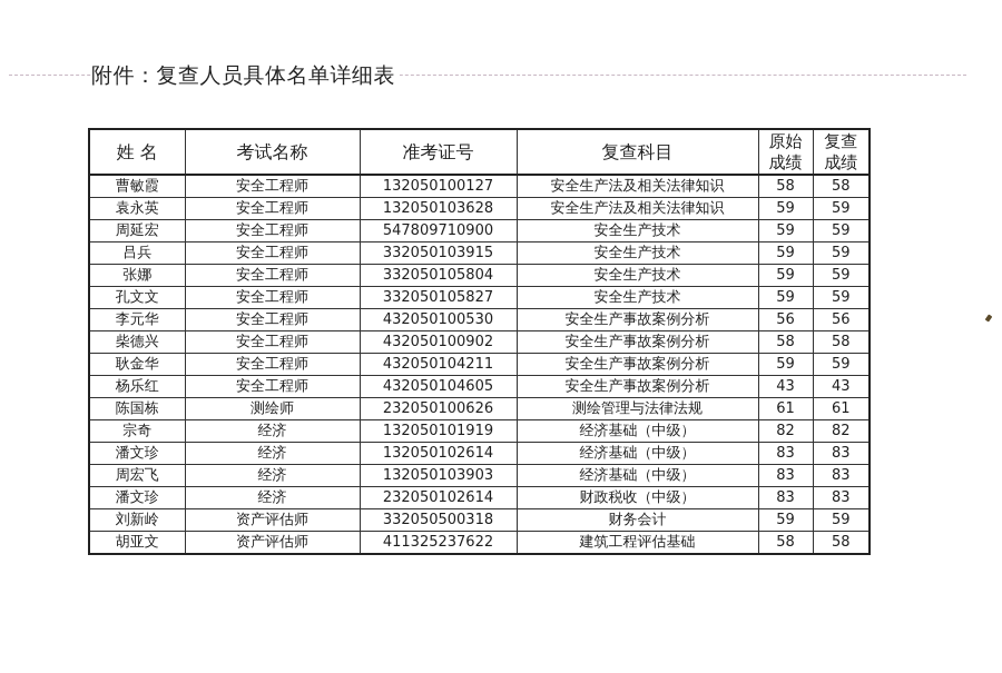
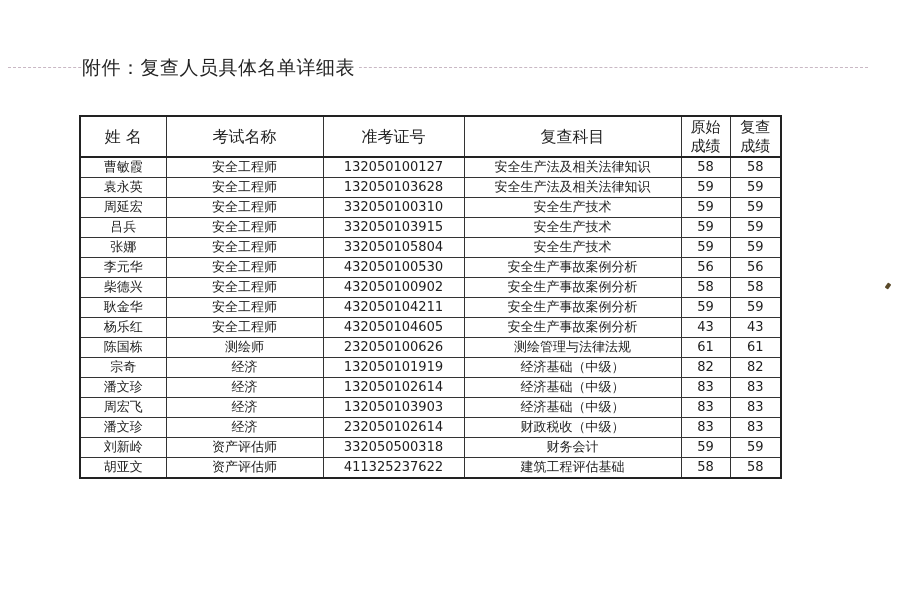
  附件：复查人员具体名单详细表
  姓 名	考试名称	准考证号	复查科目	原始 成绩	复查 成绩
  曹敏霞	安全工程师	132050100127	安全生产法及相关法律知识	58	58
  袁永英	安全工程师	132050103628	安全生产法及相关法律知识	59	59
- 周延宏	安全工程师	547809710900	安全生产技术	59	59
+ 周延宏	安全工程师	332050100310	安全生产技术	59	59
  吕兵	安全工程师	332050103915	安全生产技术	59	59
  张娜	安全工程师	332050105804	安全生产技术	59	59
- 孔文文	安全工程师	332050105827	安全生产技术	59	59
  李元华	安全工程师	432050100530	安全生产事故案例分析	56	56
  柴德兴	安全工程师	432050100902	安全生产事故案例分析	58	58
  耿金华	安全工程师	432050104211	安全生产事故案例分析	59	59
  杨乐红	安全工程师	432050104605	安全生产事故案例分析	43	43
  陈国栋	测绘师	232050100626	测绘管理与法律法规	61	61
  宗奇	经济	132050101919	经济基础（中级）	82	82
  潘文珍	经济	132050102614	经济基础（中级）	83	83
  周宏飞	经济	132050103903	经济基础（中级）	83	83
  潘文珍	经济	232050102614	财政税收（中级）	83	83
  刘新岭	资产评估师	332050500318	财务会计	59	59
  胡亚文	资产评估师	411325237622	建筑工程评估基础	58	58
